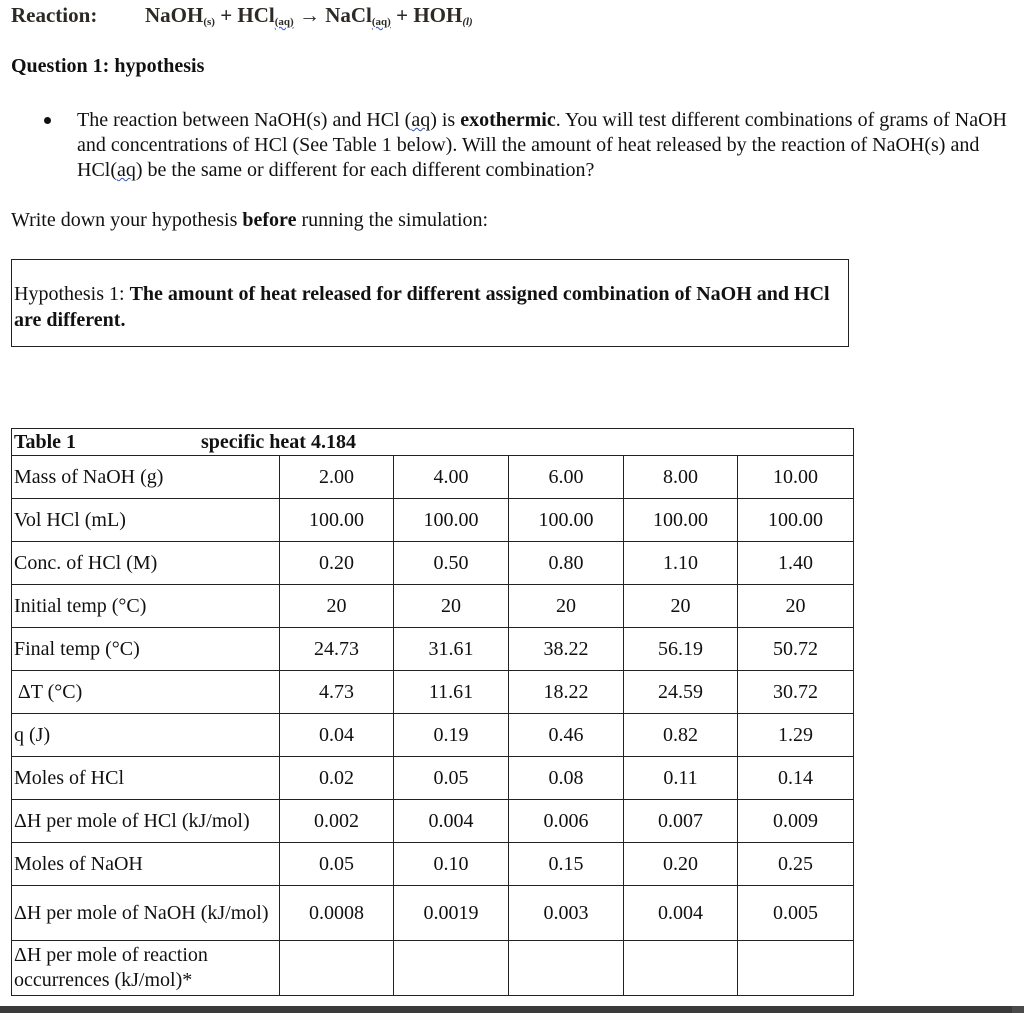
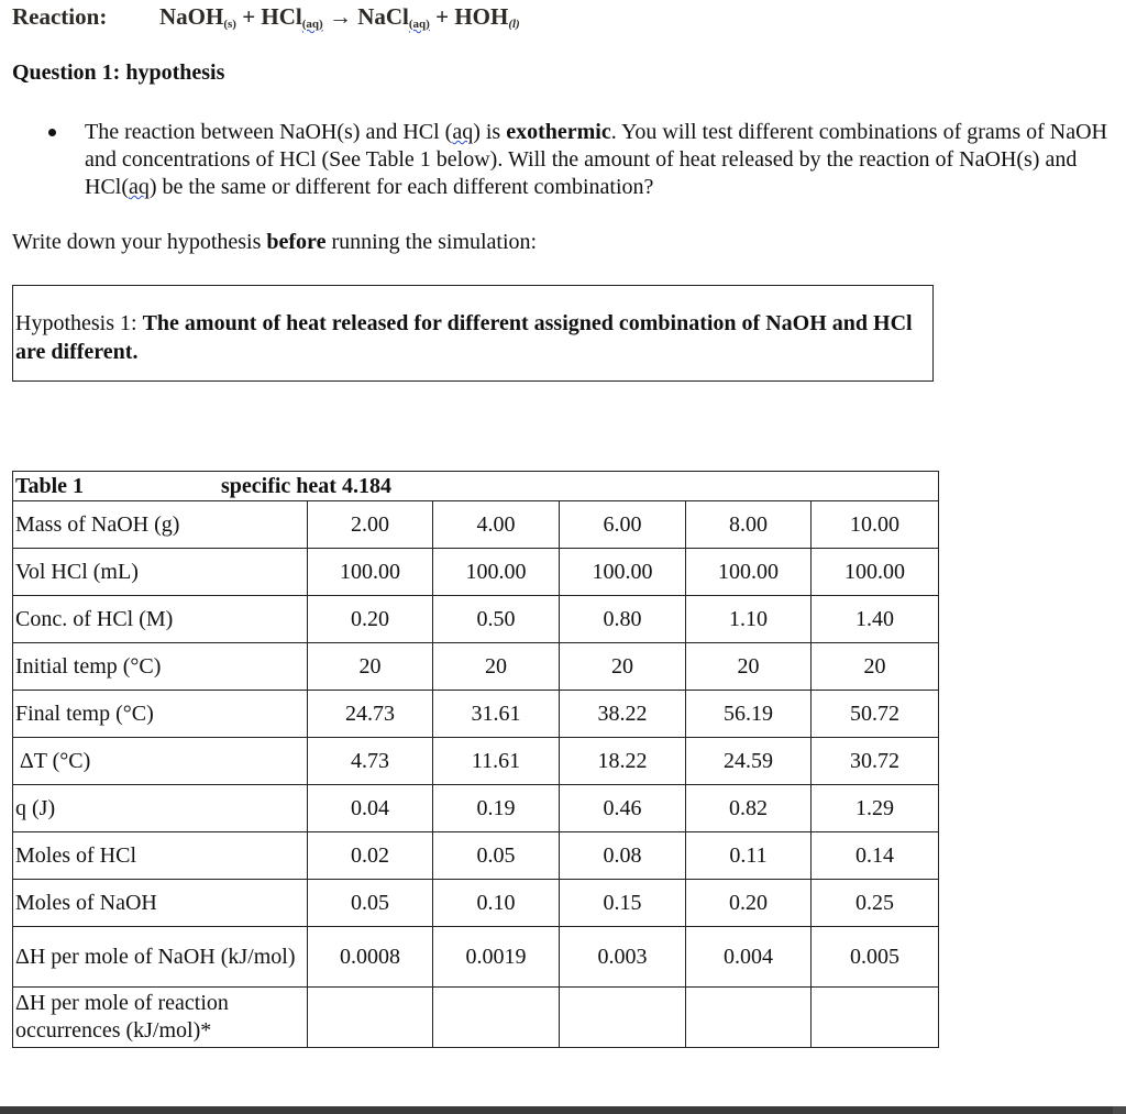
  Reaction: NaOH(s) + HCl(aq) → NaCl(aq) + HOH(l)
  Question 1: hypothesis
  The reaction between NaOH(s) and HCl (aq) is exothermic. You will test different combinations of grams of NaOH and concentrations of HCl (See Table 1 below). Will the amount of heat released by the reaction of NaOH(s) and HCl(aq) be the same or different for each different combination?
  Write down your hypothesis before running the simulation:
  Hypothesis 1: The amount of heat released for different assigned combination of NaOH and HCl are different.
  Table 1 specific heat 4.184
  Mass of NaOH (g)	2.00	4.00	6.00	8.00	10.00
  Vol HCl (mL)	100.00	100.00	100.00	100.00	100.00
  Conc. of HCl (M)	0.20	0.50	0.80	1.10	1.40
  Initial temp (°C)	20	20	20	20	20
  Final temp (°C)	24.73	31.61	38.22	56.19	50.72
  ΔT (°C)	4.73	11.61	18.22	24.59	30.72
  q (J)	0.04	0.19	0.46	0.82	1.29
  Moles of HCl	0.02	0.05	0.08	0.11	0.14
- ΔH per mole of HCl (kJ/mol)	0.002	0.004	0.006	0.007	0.009
  Moles of NaOH	0.05	0.10	0.15	0.20	0.25
  ΔH per mole of NaOH (kJ/mol)	0.0008	0.0019	0.003	0.004	0.005
  ΔH per mole of reaction occurrences (kJ/mol)*
